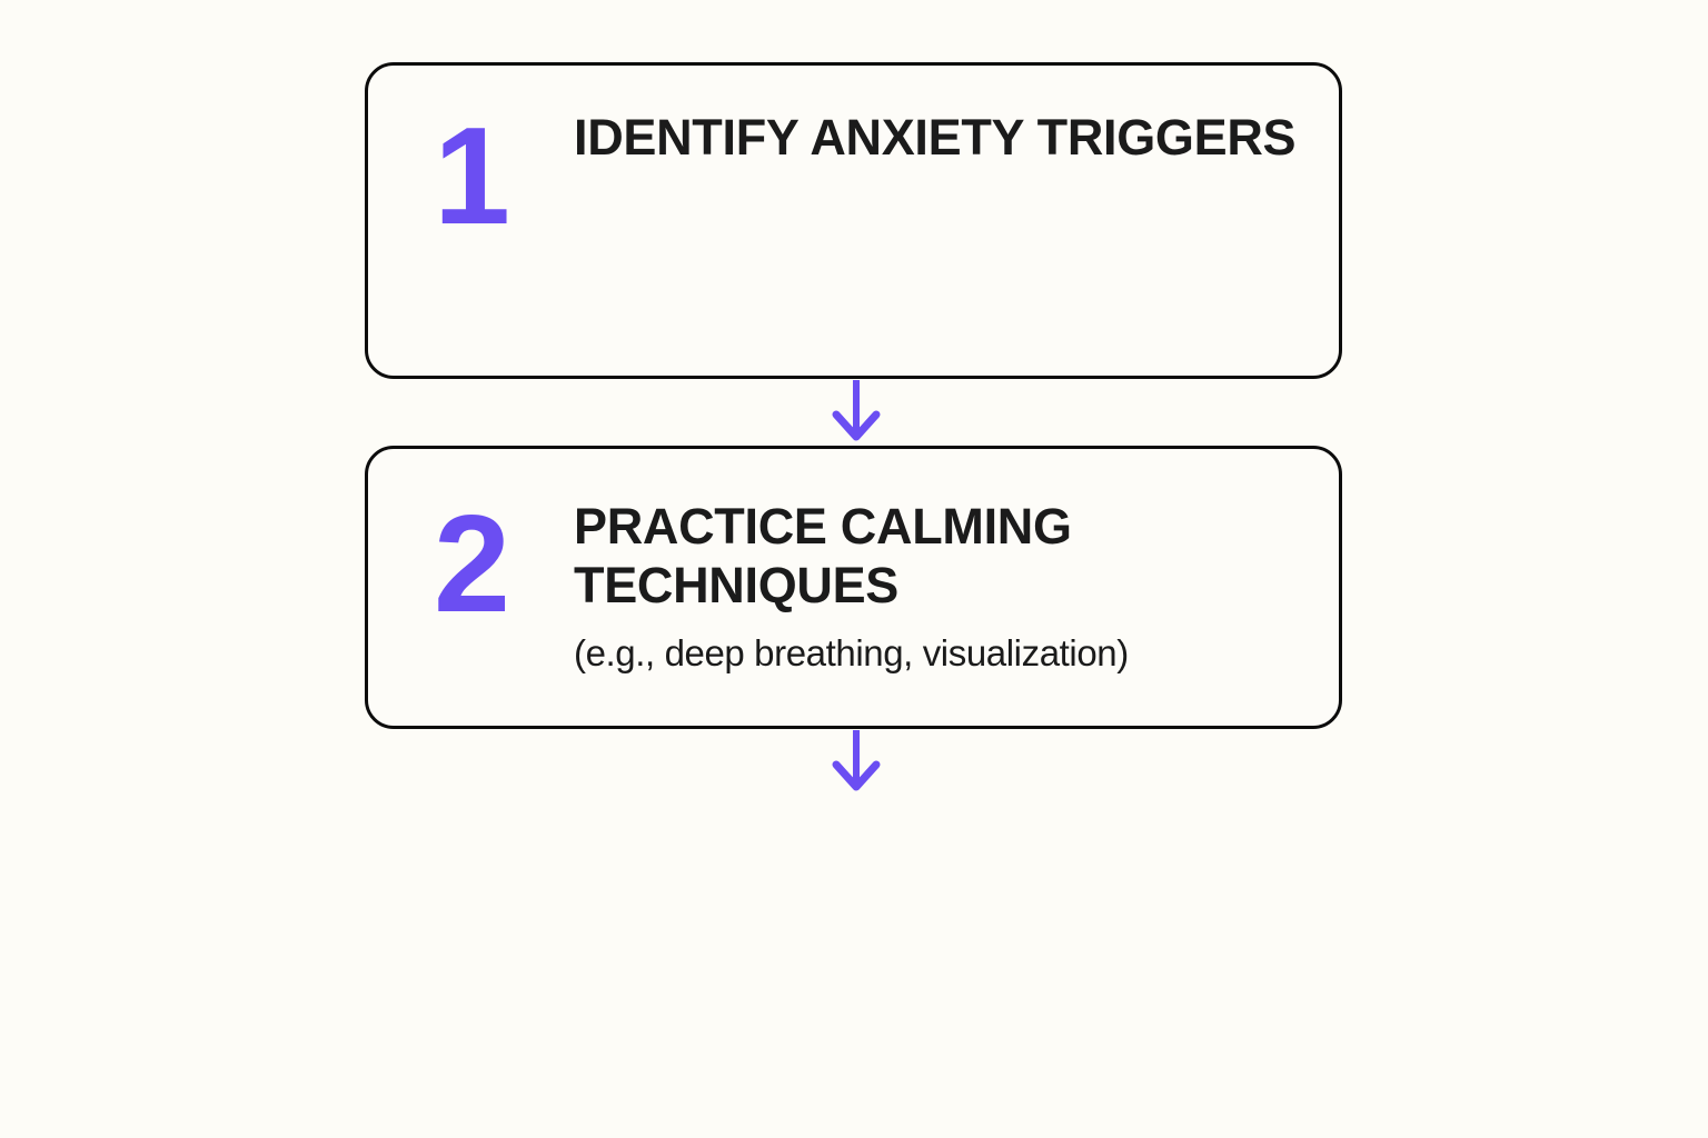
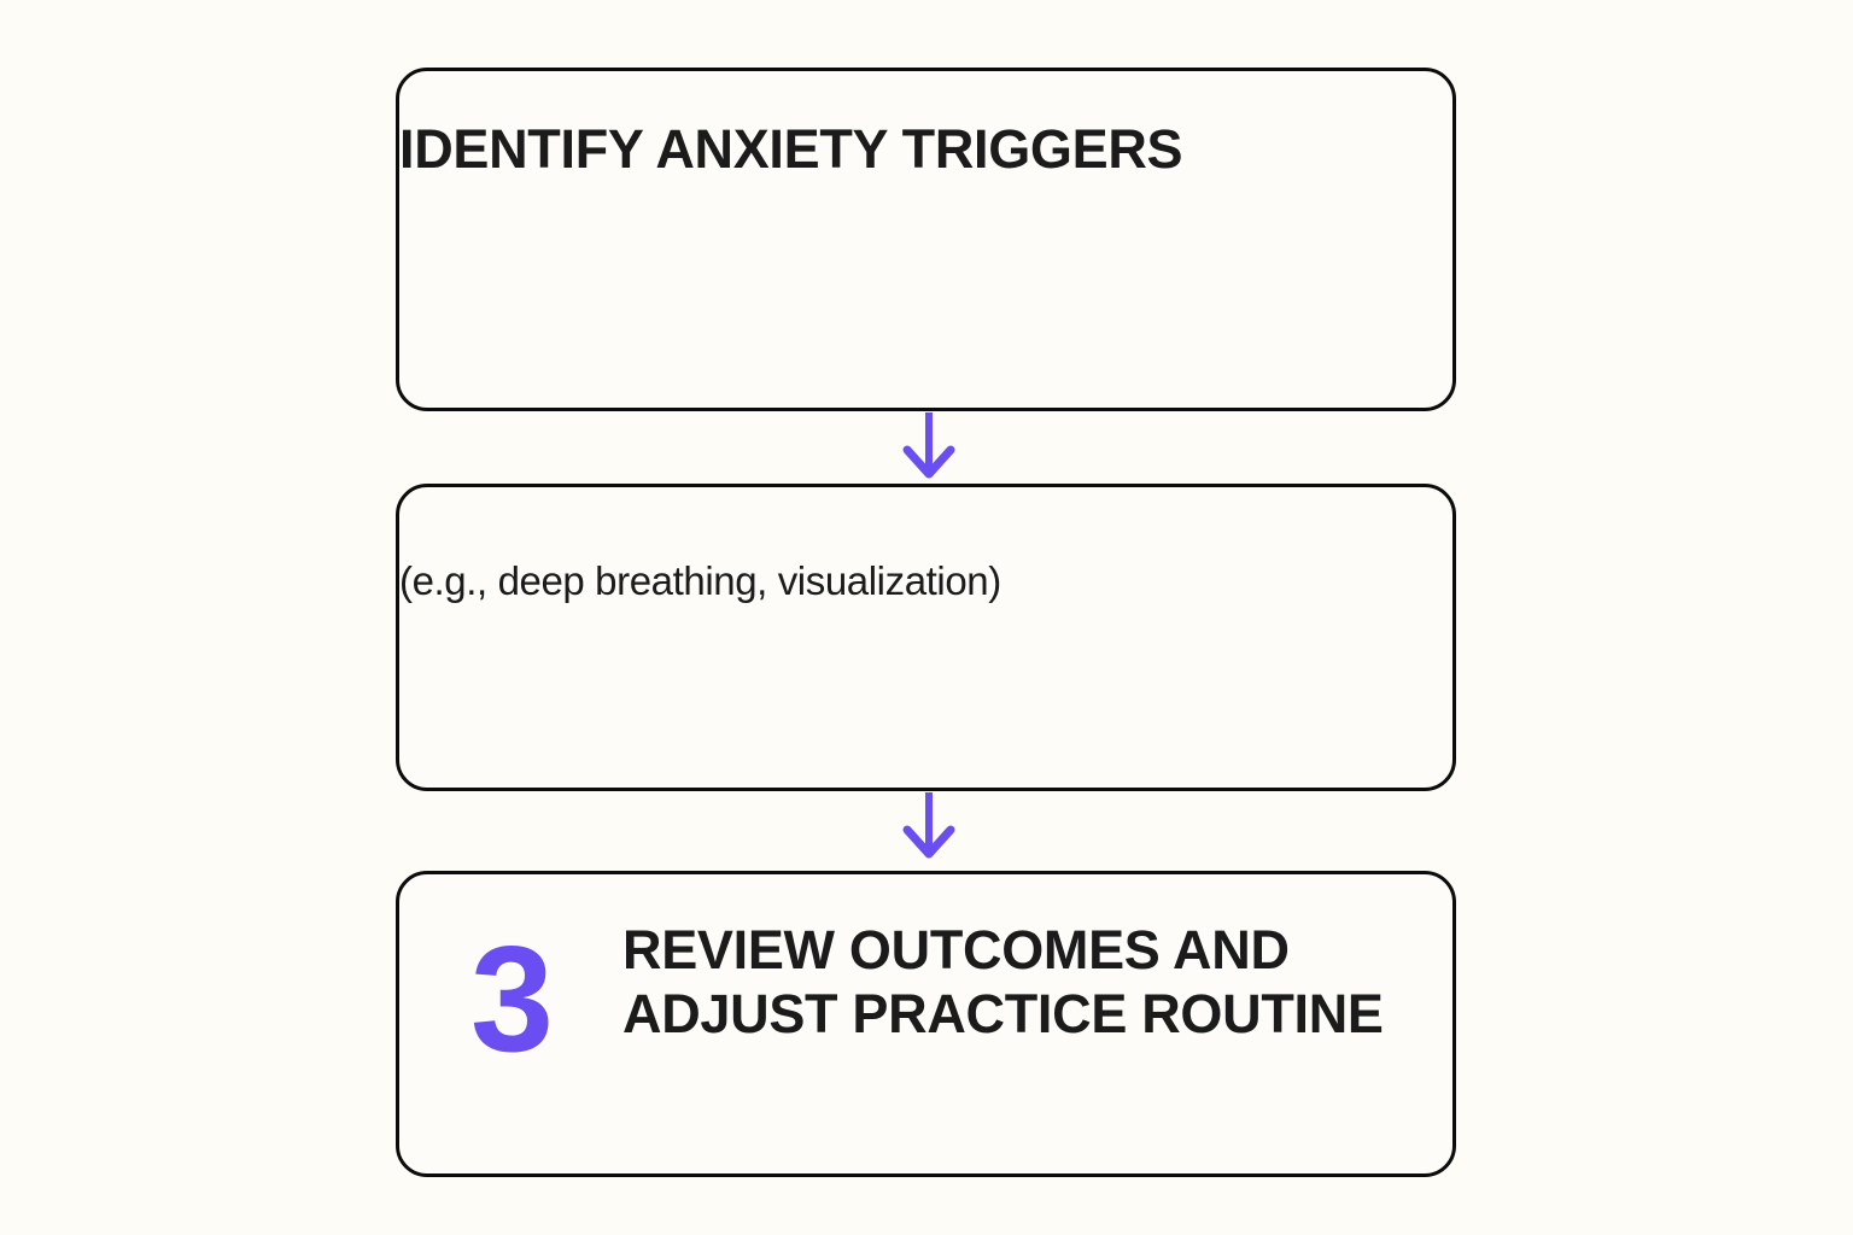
- 1
  IDENTIFY ANXIETY TRIGGERS
- 2
- PRACTICE CALMING TECHNIQUES
  (e.g., deep breathing, visualization)
+ 3
+ REVIEW OUTCOMES AND ADJUST PRACTICE ROUTINE
